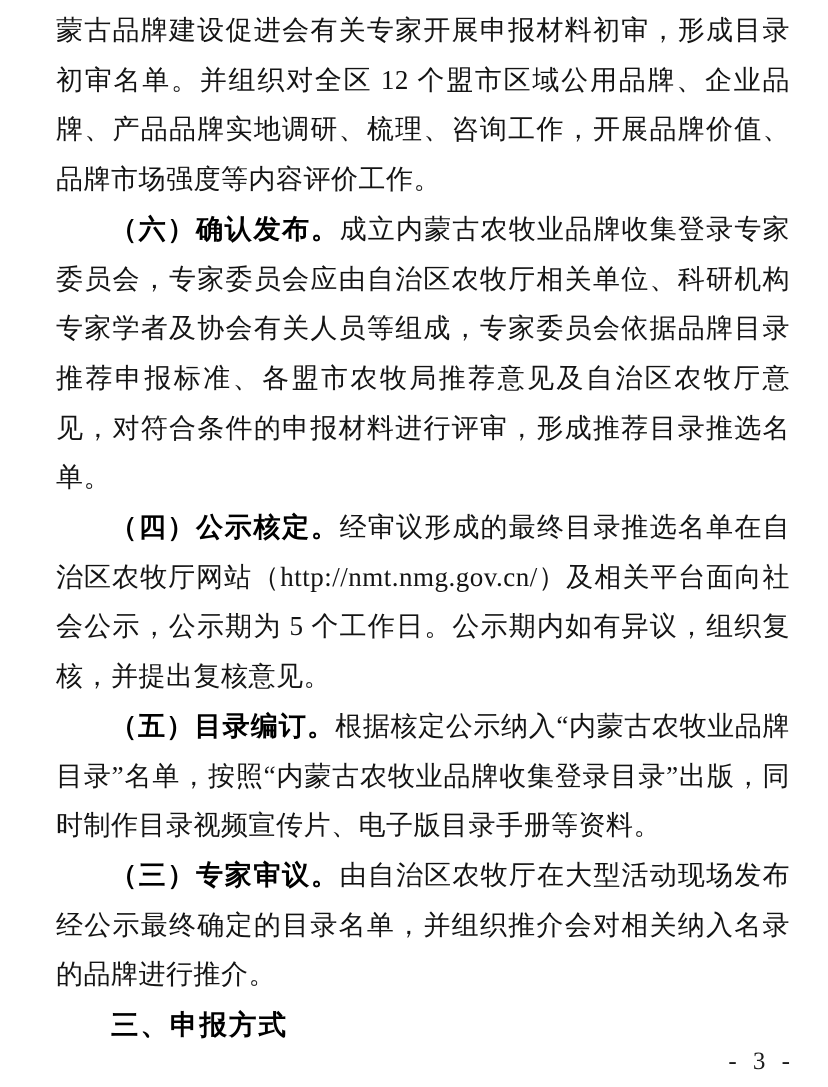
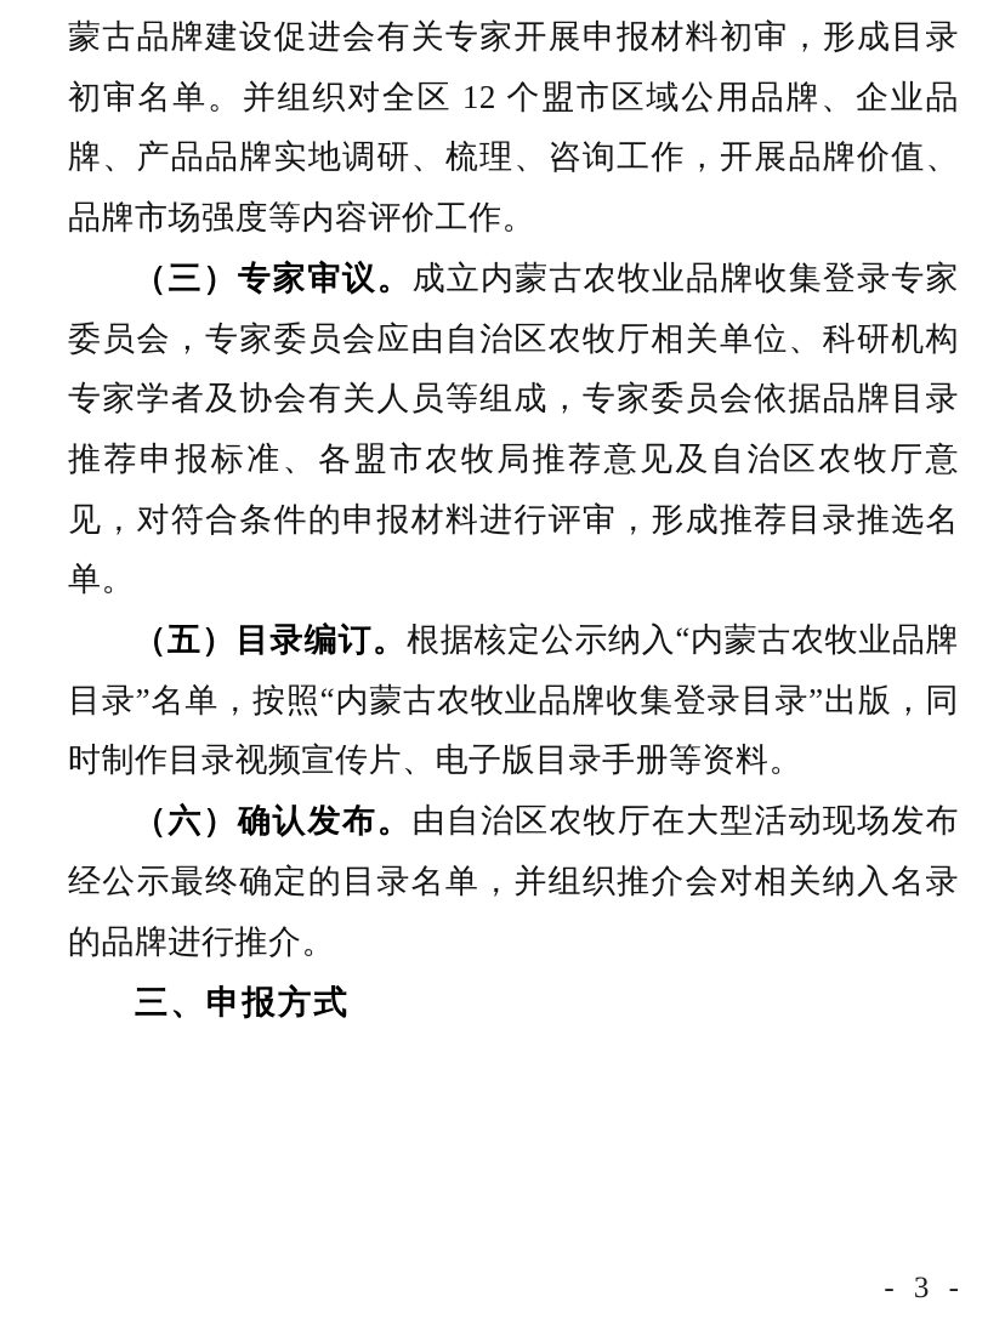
  蒙古品牌建设促进会有关专家开展申报材料初审，形成目录初审名单。并组织对全区 12 个盟市区域公用品牌、企业品牌、产品品牌实地调研、梳理、咨询工作，开展品牌价值、品牌市场强度等内容评价工作。
- （六）确认发布。成立内蒙古农牧业品牌收集登录专家委员会，专家委员会应由自治区农牧厅相关单位、科研机构专家学者及协会有关人员等组成，专家委员会依据品牌目录推荐申报标准、各盟市农牧局推荐意见及自治区农牧厅意见，对符合条件的申报材料进行评审，形成推荐目录推选名单。
+ （三）专家审议。成立内蒙古农牧业品牌收集登录专家委员会，专家委员会应由自治区农牧厅相关单位、科研机构专家学者及协会有关人员等组成，专家委员会依据品牌目录推荐申报标准、各盟市农牧局推荐意见及自治区农牧厅意见，对符合条件的申报材料进行评审，形成推荐目录推选名单。
- （四）公示核定。经审议形成的最终目录推选名单在自治区农牧厅网站（http://nmt.nmg.gov.cn/）及相关平台面向社会公示，公示期为 5 个工作日。公示期内如有异议，组织复核，并提出复核意见。
  （五）目录编订。根据核定公示纳入“内蒙古农牧业品牌目录”名单，按照“内蒙古农牧业品牌收集登录目录”出版，同时制作目录视频宣传片、电子版目录手册等资料。
- （三）专家审议。由自治区农牧厅在大型活动现场发布经公示最终确定的目录名单，并组织推介会对相关纳入名录的品牌进行推介。
+ （六）确认发布。由自治区农牧厅在大型活动现场发布经公示最终确定的目录名单，并组织推介会对相关纳入名录的品牌进行推介。
  三、申报方式
  - 3 -
